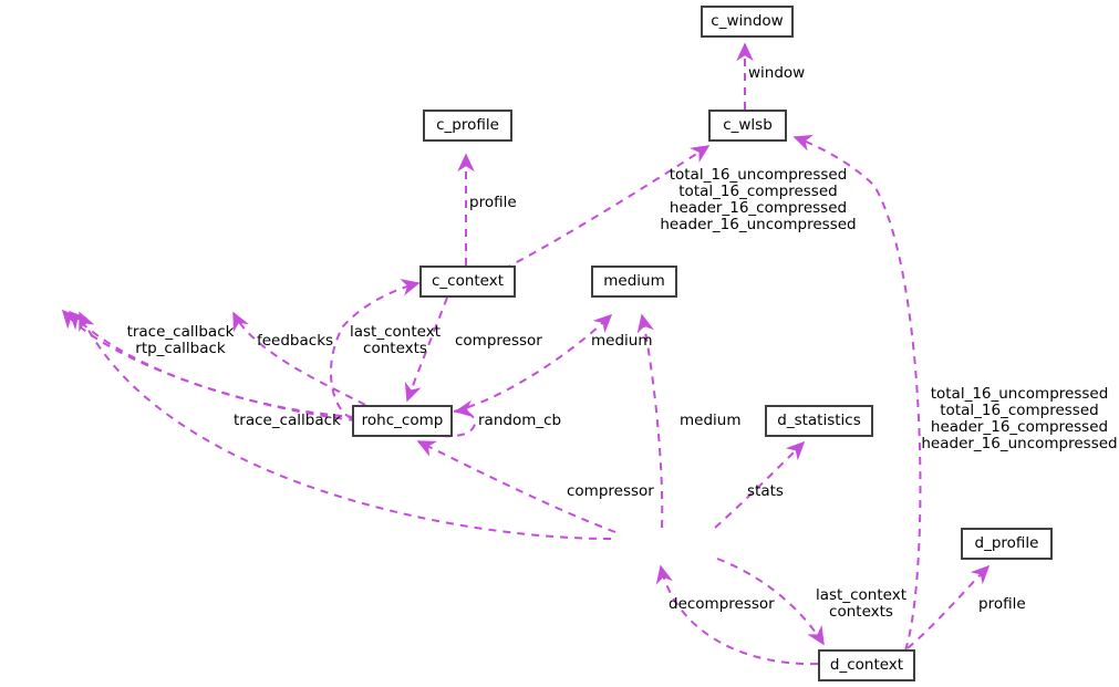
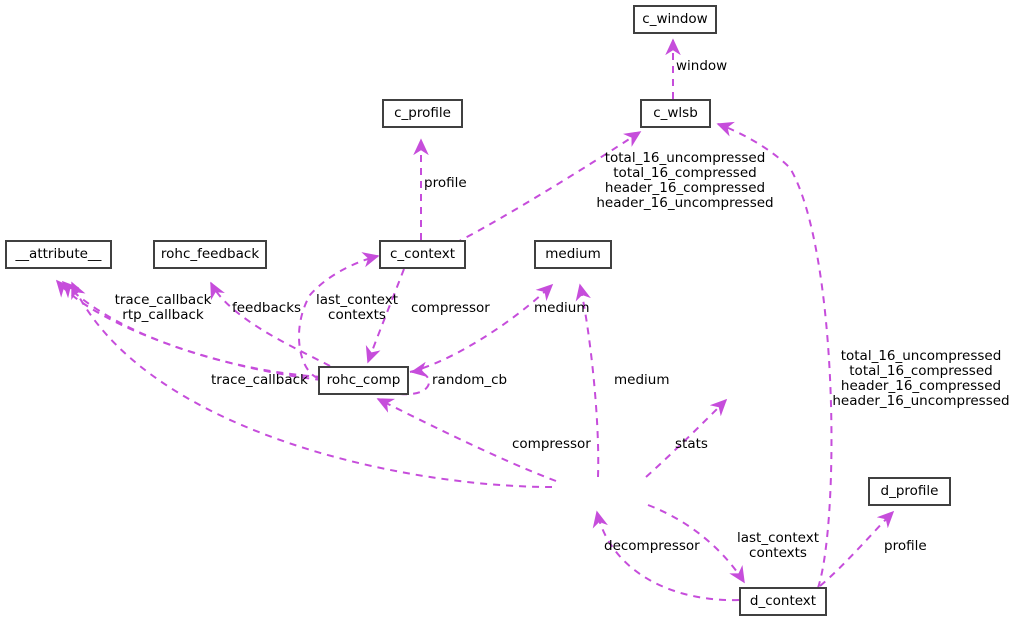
  c_window
  c_wlsb
  c_profile
+ __attribute__
+ rohc_feedback
  c_context
  medium
  rohc_comp
- d_statistics
  d_profile
  d_context
  window
  total_16_uncompressed
  total_16_compressed
  header_16_compressed
  header_16_uncompressed
  profile
  trace_callback
  rtp_callback
  feedbacks
  last_context
  contexts
  compressor
  medium
  trace_callback
  random_cb
  medium
  total_16_uncompressed
  total_16_compressed
  header_16_compressed
  header_16_uncompressed
  compressor
  stats
  decompressor
  last_context
  contexts
  profile
